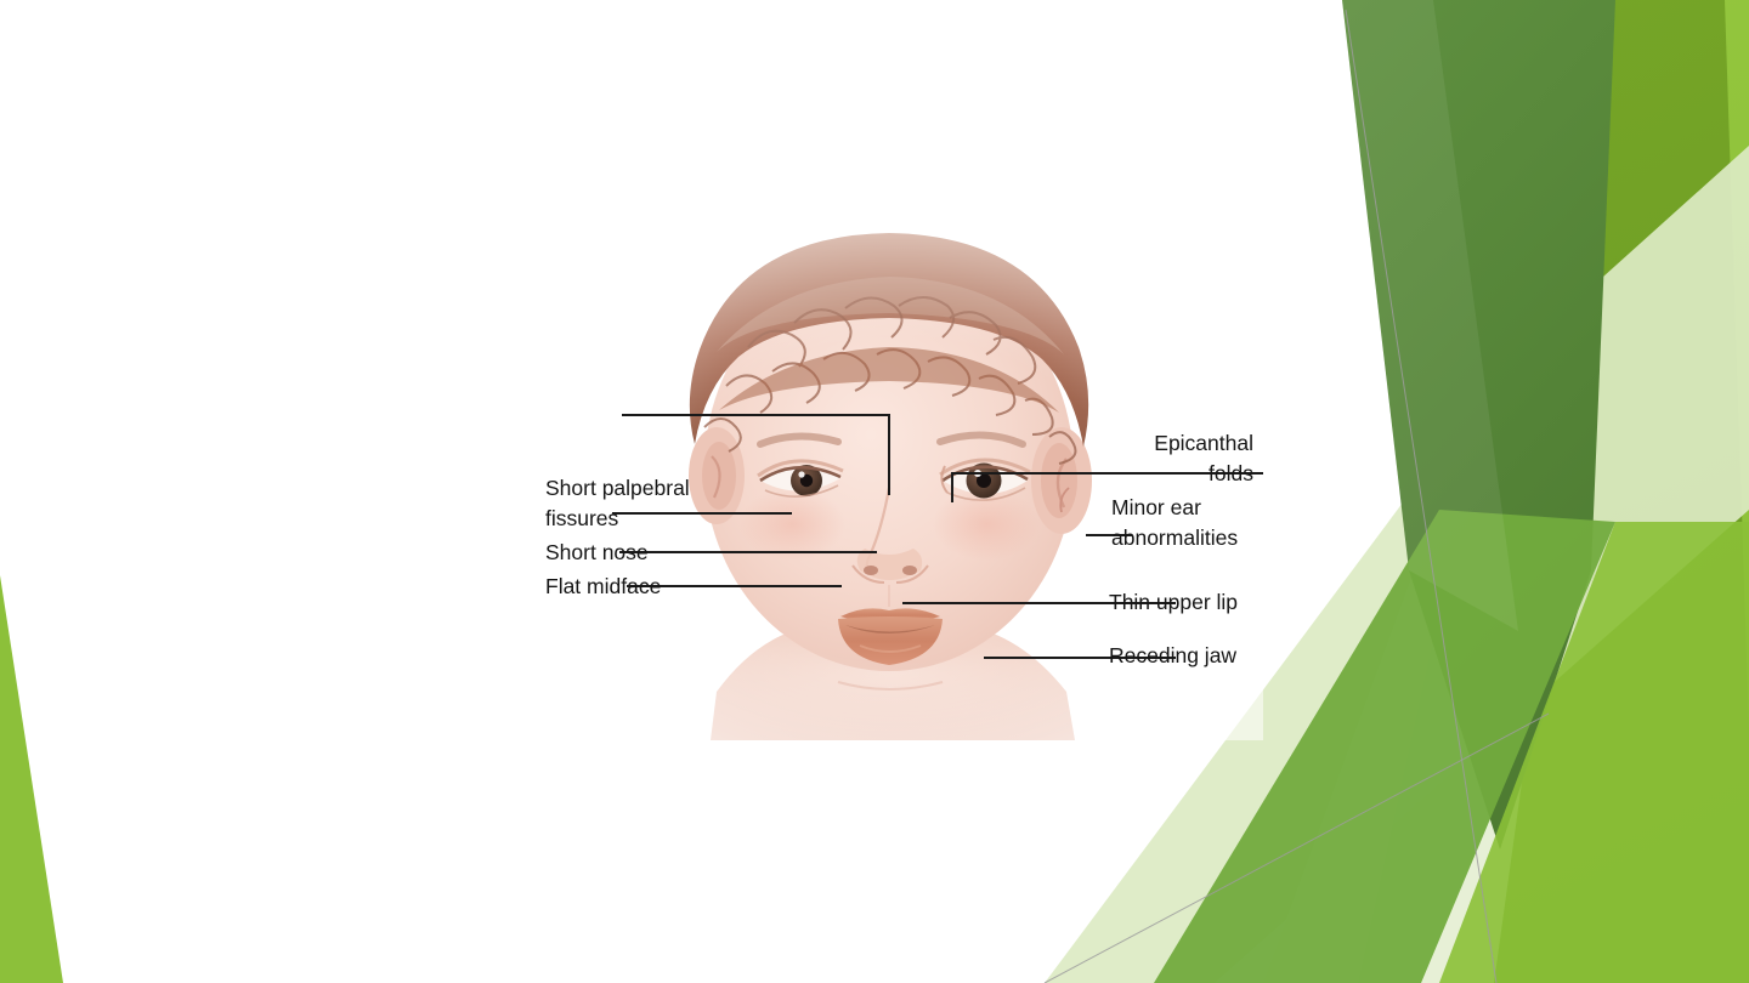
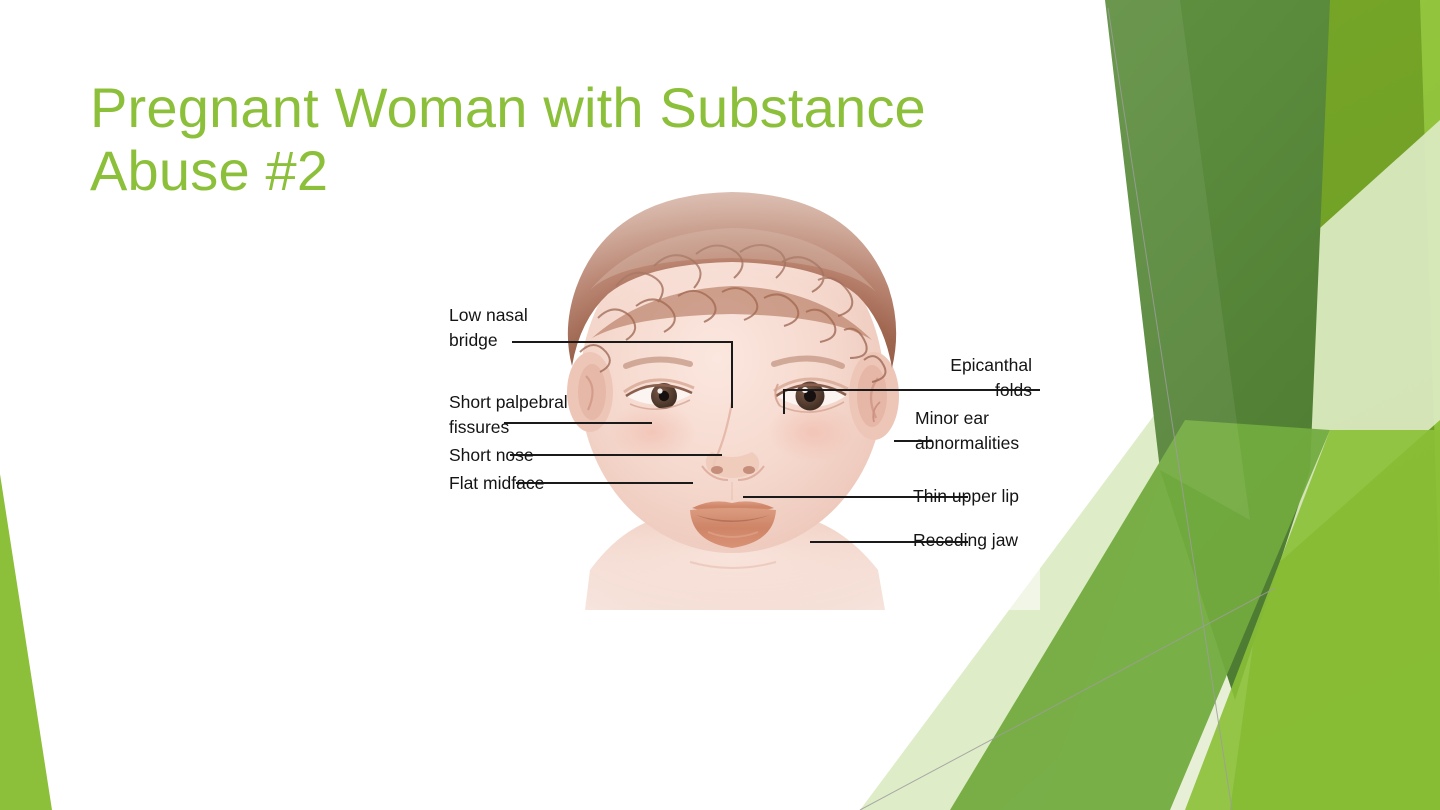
+ Pregnant Woman with Substance Abuse #2
+ Low nasal
+ bridge
  Short palpebral
  fissures
  Short nose
  Flat midface
  Epicanthal
  folds
  Minor ear
  abnormalities
  Thin upper lip
  Receding jaw
